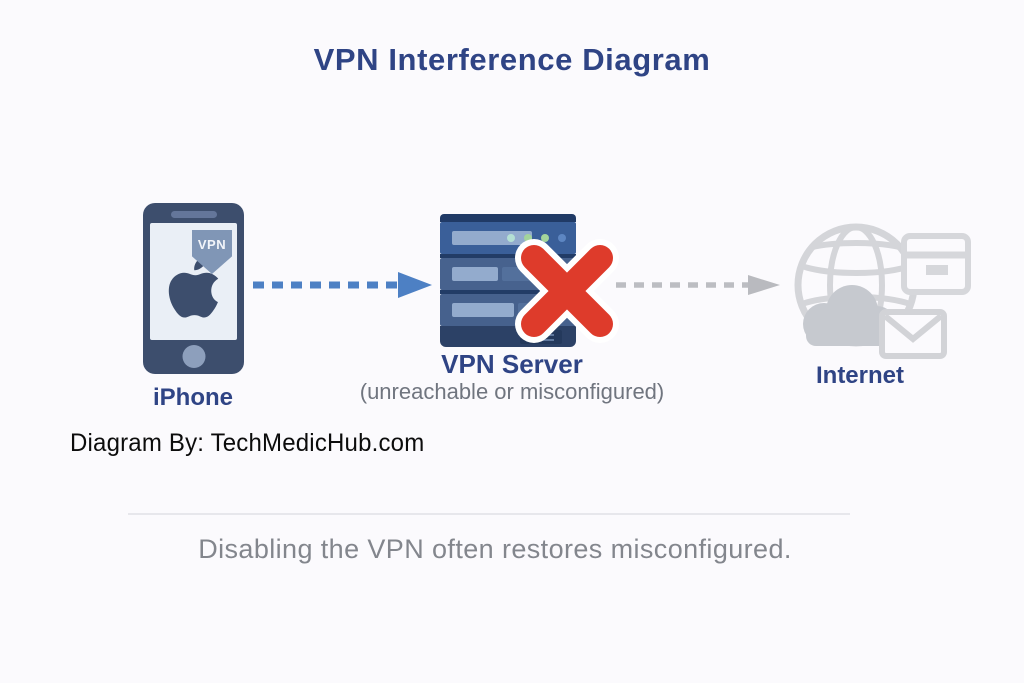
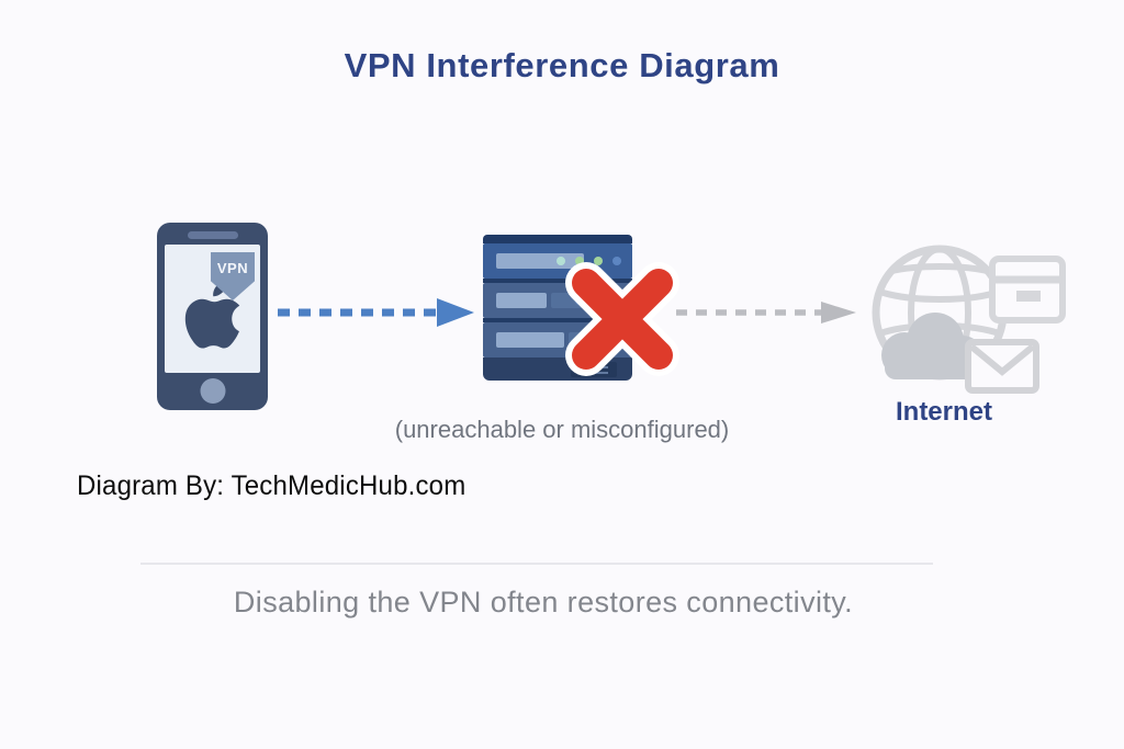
  VPN Interference Diagram
  VPN
- iPhone
- VPN Server
  (unreachable or misconfigured)
  Internet
  Diagram By: TechMedicHub.com
- Disabling the VPN often restores misconfigured.
+ Disabling the VPN often restores connectivity.
